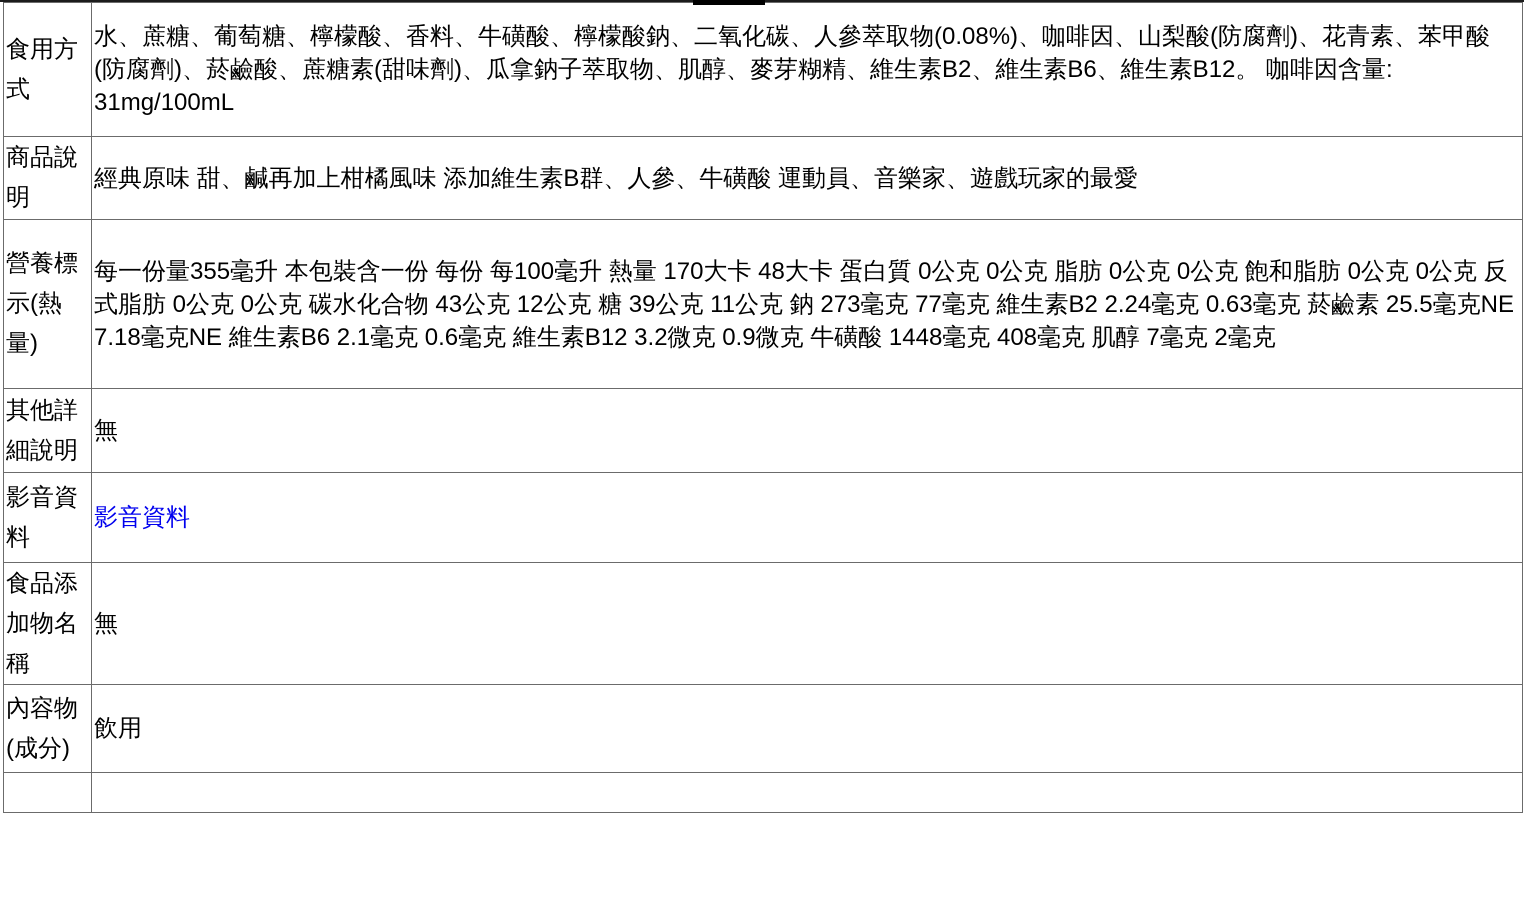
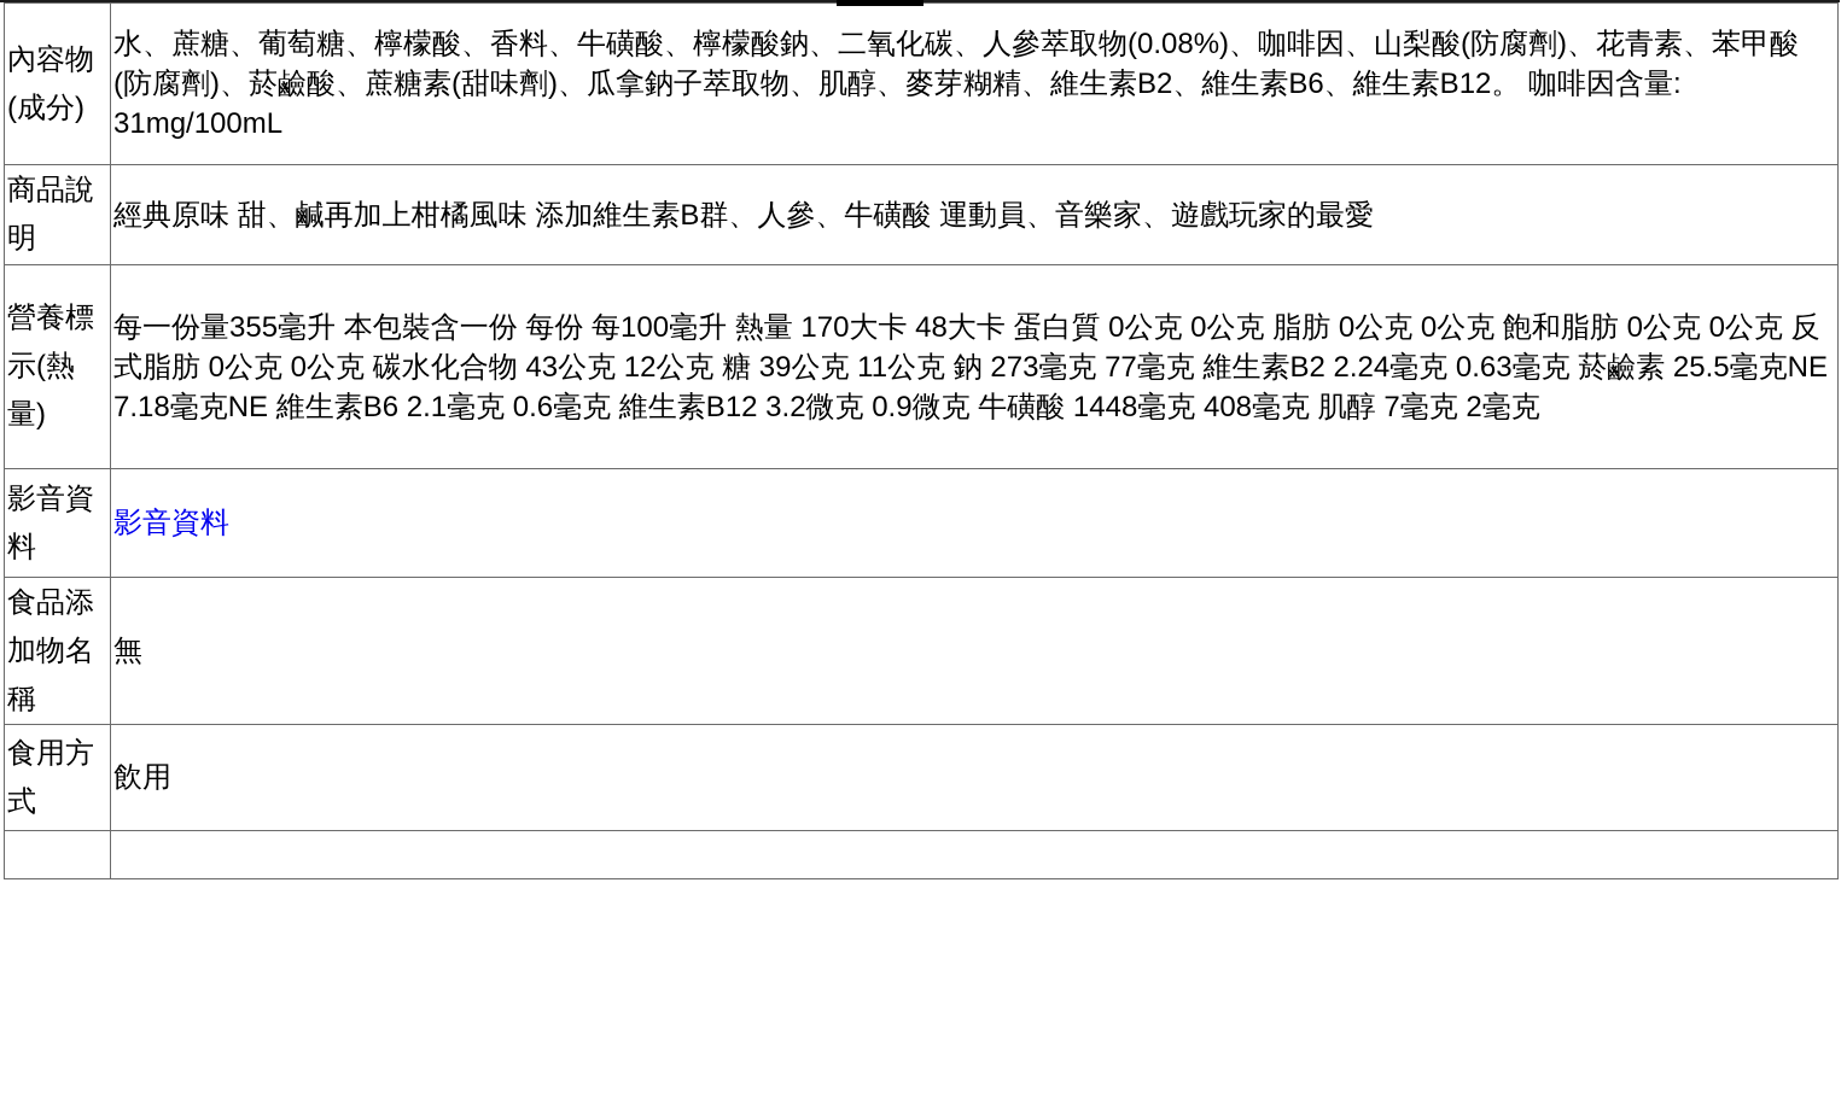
- 食用方式	水、蔗糖、葡萄糖、檸檬酸、香料、牛磺酸、檸檬酸鈉、二氧化碳、人參萃取物(0.08%)、咖啡因、山梨酸(防腐劑)、花青素、苯甲酸(防腐劑)、菸鹼酸、蔗糖素(甜味劑)、瓜拿鈉子萃取物、肌醇、麥芽糊精、維生素B2、維生素B6、維生素B12。 咖啡因含量: 31mg/100mL
+ 內容物(成分)	水、蔗糖、葡萄糖、檸檬酸、香料、牛磺酸、檸檬酸鈉、二氧化碳、人參萃取物(0.08%)、咖啡因、山梨酸(防腐劑)、花青素、苯甲酸(防腐劑)、菸鹼酸、蔗糖素(甜味劑)、瓜拿鈉子萃取物、肌醇、麥芽糊精、維生素B2、維生素B6、維生素B12。 咖啡因含量: 31mg/100mL
  商品說明	經典原味 甜、鹹再加上柑橘風味 添加維生素B群、人參、牛磺酸 運動員、音樂家、遊戲玩家的最愛
  營養標示(熱量)	每一份量355毫升 本包裝含一份 每份 每100毫升 熱量 170大卡 48大卡 蛋白質 0公克 0公克 脂肪 0公克 0公克 飽和脂肪 0公克 0公克 反式脂肪 0公克 0公克 碳水化合物 43公克 12公克 糖 39公克 11公克 鈉 273毫克 77毫克 維生素B2 2.24毫克 0.63毫克 菸鹼素 25.5毫克NE 7.18毫克NE 維生素B6 2.1毫克 0.6毫克 維生素B12 3.2微克 0.9微克 牛磺酸 1448毫克 408毫克 肌醇 7毫克 2毫克
- 其他詳細說明	無
  影音資料	影音資料
  食品添加物名稱	無
- 內容物(成分)	飲用
+ 食用方式	飲用
